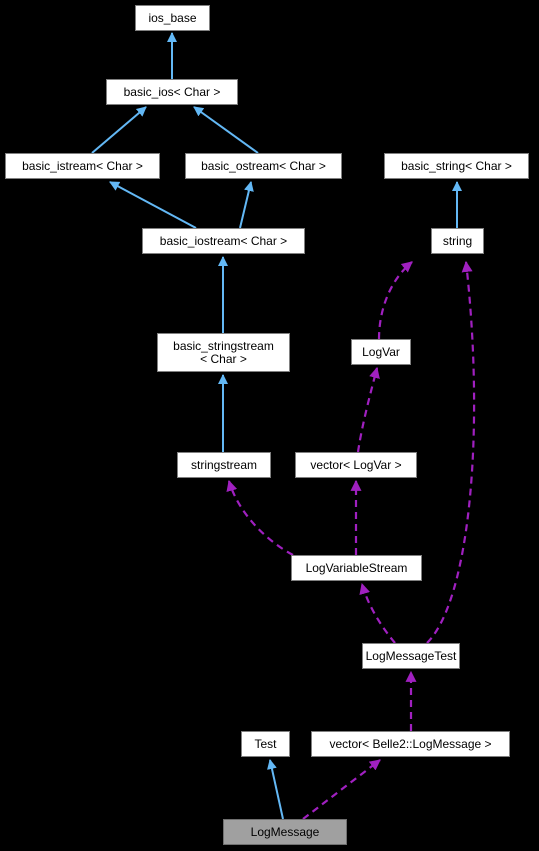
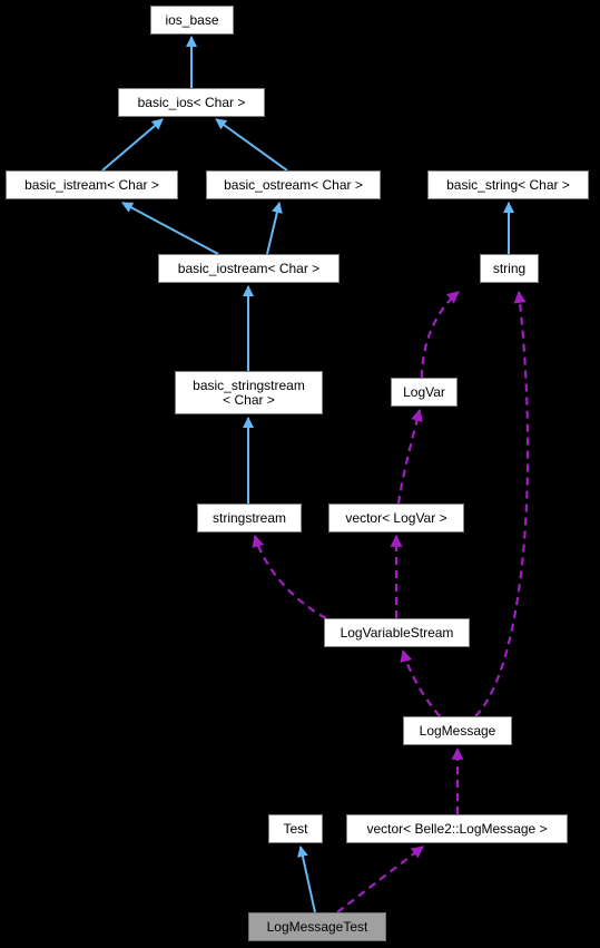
  ios_base
  basic_ios< Char >
  basic_istream< Char >
  basic_ostream< Char >
  basic_string< Char >
  basic_iostream< Char >
  string
  basic_stringstream
  < Char >
  LogVar
  stringstream
  vector< LogVar >
  LogVariableStream
- LogMessageTest
+ LogMessage
  Test
  vector< Belle2::LogMessage >
- LogMessage
+ LogMessageTest
